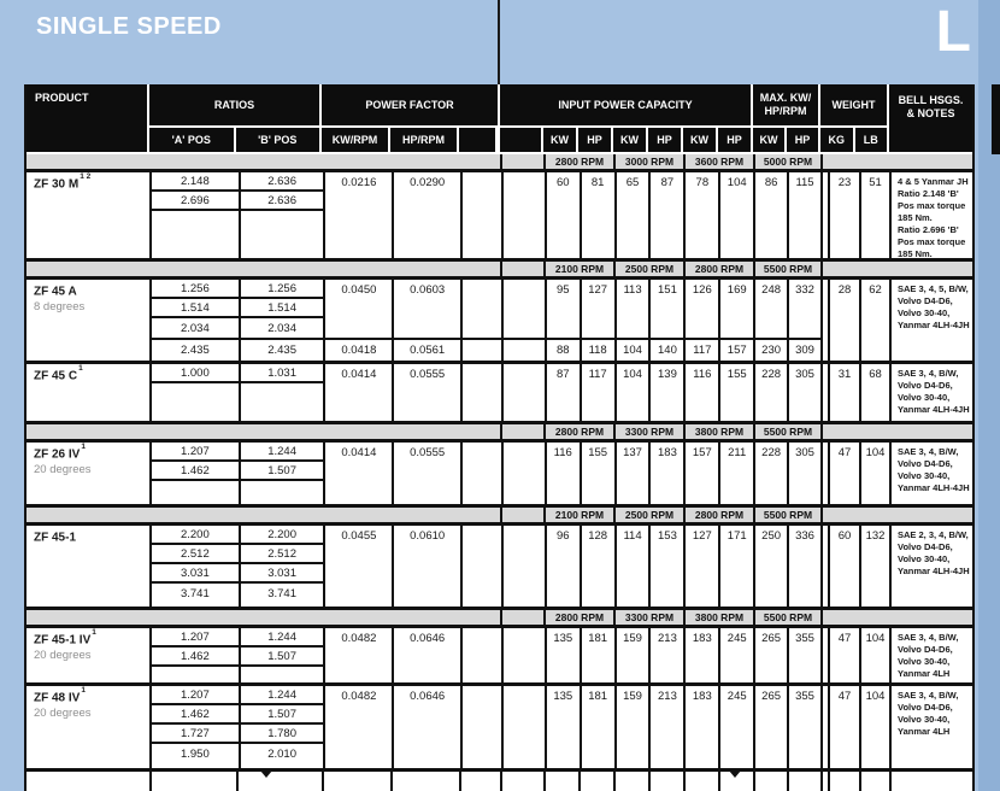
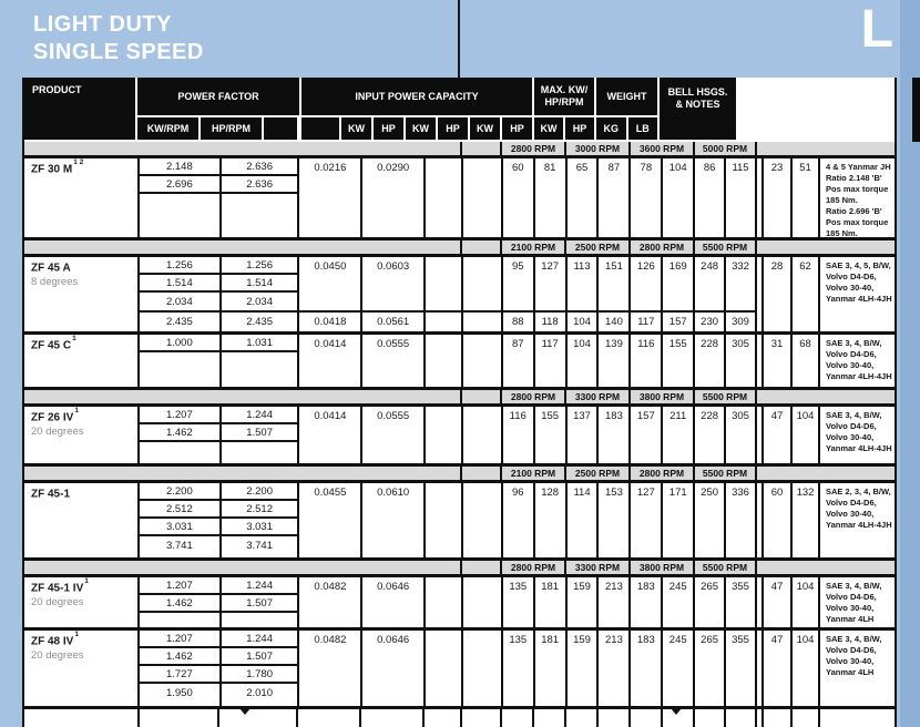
+ LIGHT DUTY
  SINGLE SPEED
  L
  PRODUCT
- RATIOS
- 'A' POS
- 'B' POS
  POWER FACTOR
  KW/RPM
  HP/RPM
  INPUT POWER CAPACITY
  KW
  HP
  KW
  HP
  KW
  HP
  MAX. KW/
  HP/RPM
  KW
  HP
  WEIGHT
  KG
  LB
  BELL HSGS.
  & NOTES
  2800 RPM
  3000 RPM
  3600 RPM
  5000 RPM
  ZF 30 M
  2.148
  2.696
  2.636
  2.636
  0.0216
  0.0290
  60
  81
  65
  87
  78
  104
  86
  115
  23
  51
  4 & 5 Yanmar JH
  Ratio 2.148 'B'
  Pos max torque
  185 Nm.
  Ratio 2.696 'B'
  Pos max torque
  185 Nm.
  2100 RPM
  2500 RPM
  2800 RPM
  5500 RPM
  ZF 45 A
  8 degrees
  1.256
  1.514
  2.034
  1.256
  1.514
  2.034
  0.0450
  0.0603
  95
  127
  113
  151
  126
  169
  248
  332
  2.435
  2.435
  0.0418
  0.0561
  88
  118
  104
  140
  117
  157
  230
  309
  28
  62
  SAE 3, 4, 5, B/W,
  Volvo D4-D6,
  Volvo 30-40,
  Yanmar 4LH-4JH
  ZF 45 C
  1.000
  1.031
  0.0414
  0.0555
  87
  117
  104
  139
  116
  155
  228
  305
  31
  68
  SAE 3, 4, B/W,
  Volvo D4-D6,
  Volvo 30-40,
  Yanmar 4LH-4JH
  2800 RPM
  3300 RPM
  3800 RPM
  5500 RPM
  ZF 26 IV
  20 degrees
  1.207
  1.462
  1.244
  1.507
  0.0414
  0.0555
  116
  155
  137
  183
  157
  211
  228
  305
  47
  104
  SAE 3, 4, B/W,
  Volvo D4-D6,
  Volvo 30-40,
  Yanmar 4LH-4JH
  2100 RPM
  2500 RPM
  2800 RPM
  5500 RPM
  ZF 45-1
  2.200
  2.512
  3.031
  3.741
  2.200
  2.512
  3.031
  3.741
  0.0455
  0.0610
  96
  128
  114
  153
  127
  171
  250
  336
  60
  132
  SAE 2, 3, 4, B/W,
  Volvo D4-D6,
  Volvo 30-40,
  Yanmar 4LH-4JH
  2800 RPM
  3300 RPM
  3800 RPM
  5500 RPM
  ZF 45-1 IV
  20 degrees
  1.207
  1.462
  1.244
  1.507
  0.0482
  0.0646
  135
  181
  159
  213
  183
  245
  265
  355
  47
  104
  SAE 3, 4, B/W,
  Volvo D4-D6,
  Volvo 30-40,
  Yanmar 4LH
  ZF 48 IV
  20 degrees
  1.207
  1.462
  1.727
  1.950
  1.244
  1.507
  1.780
  2.010
  0.0482
  0.0646
  135
  181
  159
  213
  183
  245
  265
  355
  47
  104
  SAE 3, 4, B/W,
  Volvo D4-D6,
  Volvo 30-40,
  Yanmar 4LH
